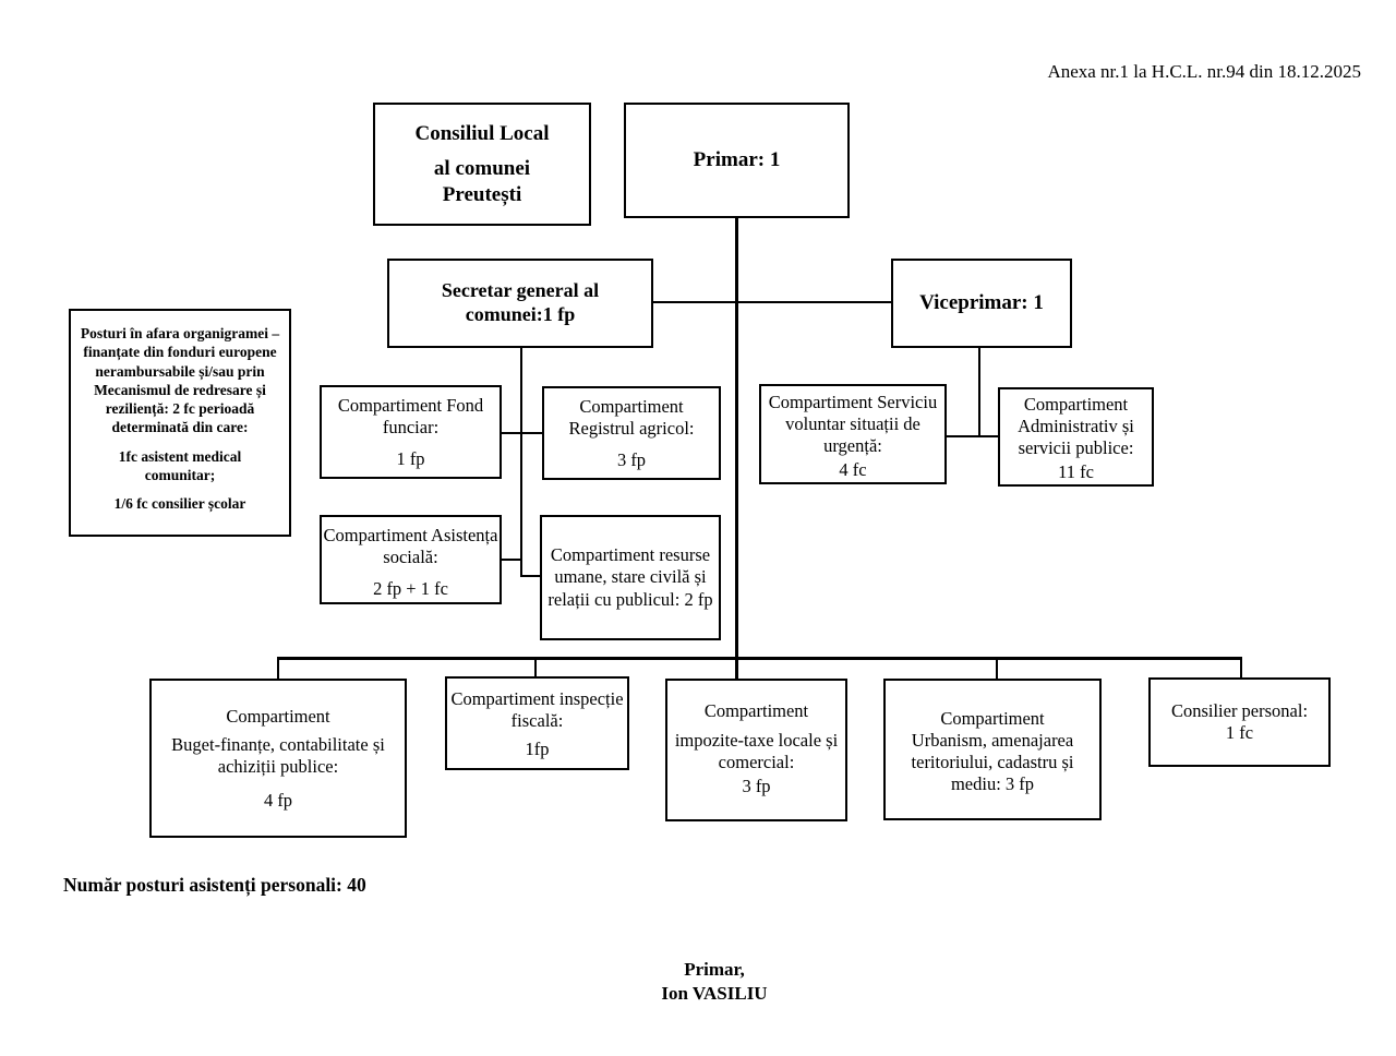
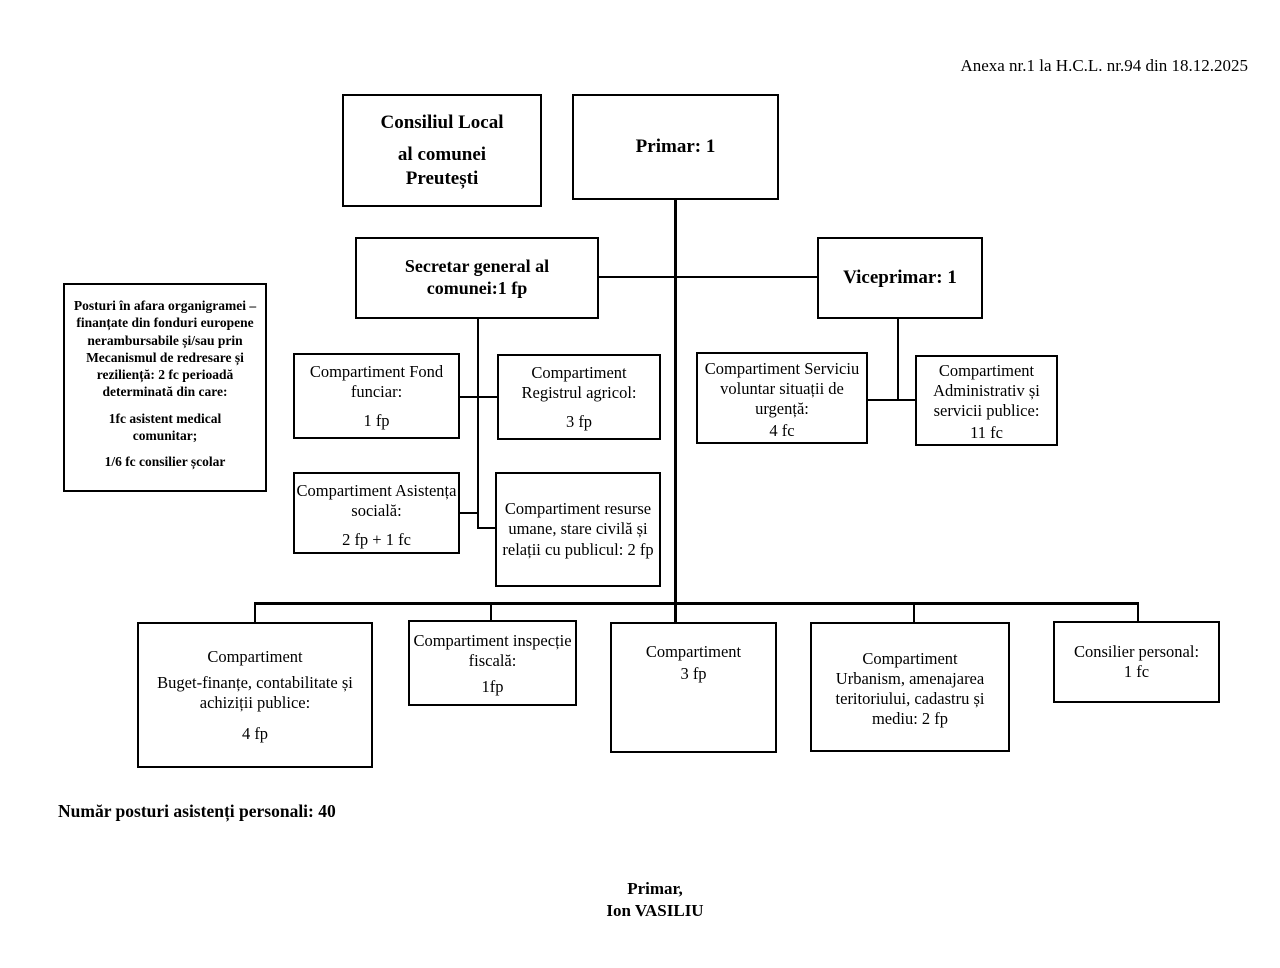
  Anexa nr.1 la H.C.L. nr.94 din 18.12.2025
  Consiliul Local
  al comunei Preutești
  Primar: 1
  Secretar general al comunei:1 fp
  Viceprimar: 1
  Posturi în afara organigramei – finanțate din fonduri europene nerambursabile și/sau prin Mecanismul de redresare și reziliență: 2 fc perioadă determinată din care:
  1fc asistent medical comunitar;
  1/6 fc consilier școlar
  Compartiment Fond funciar:
  1 fp
  Compartiment Registrul agricol:
  3 fp
  Compartiment Serviciu voluntar situații de urgență:
  4 fc
  Compartiment Administrativ și servicii publice:
  11 fc
  Compartiment Asistența socială:
  2 fp + 1 fc
  Compartiment resurse umane, stare civilă și relații cu publicul: 2 fp
  Compartiment
  Buget-finanțe, contabilitate și achiziții publice:
  4 fp
  Compartiment inspecție fiscală:
  1fp
  Compartiment
- impozite-taxe locale și comercial:
  3 fp
  Compartiment
- Urbanism, amenajarea teritoriului, cadastru și mediu: 3 fp
+ Urbanism, amenajarea teritoriului, cadastru și mediu: 2 fp
  Consilier personal:
  1 fc
  Număr posturi asistenți personali: 40
  Primar,
  Ion VASILIU
